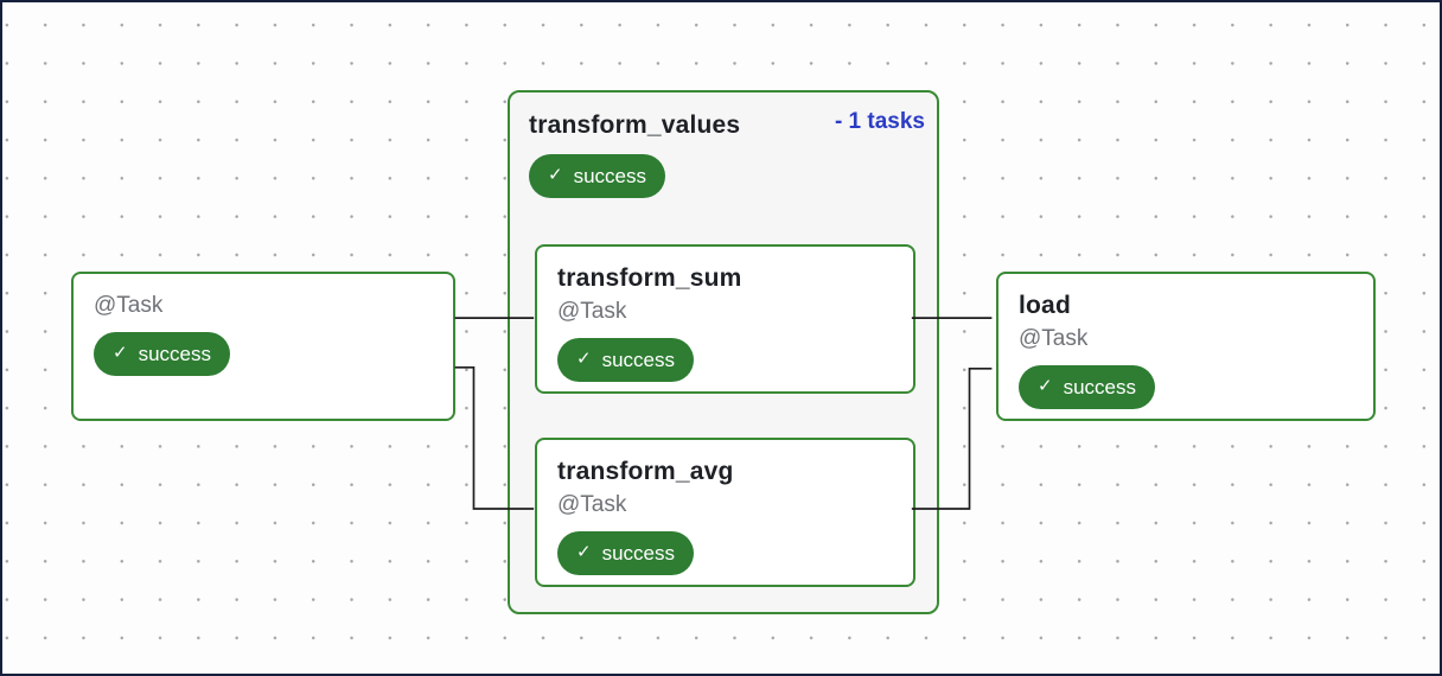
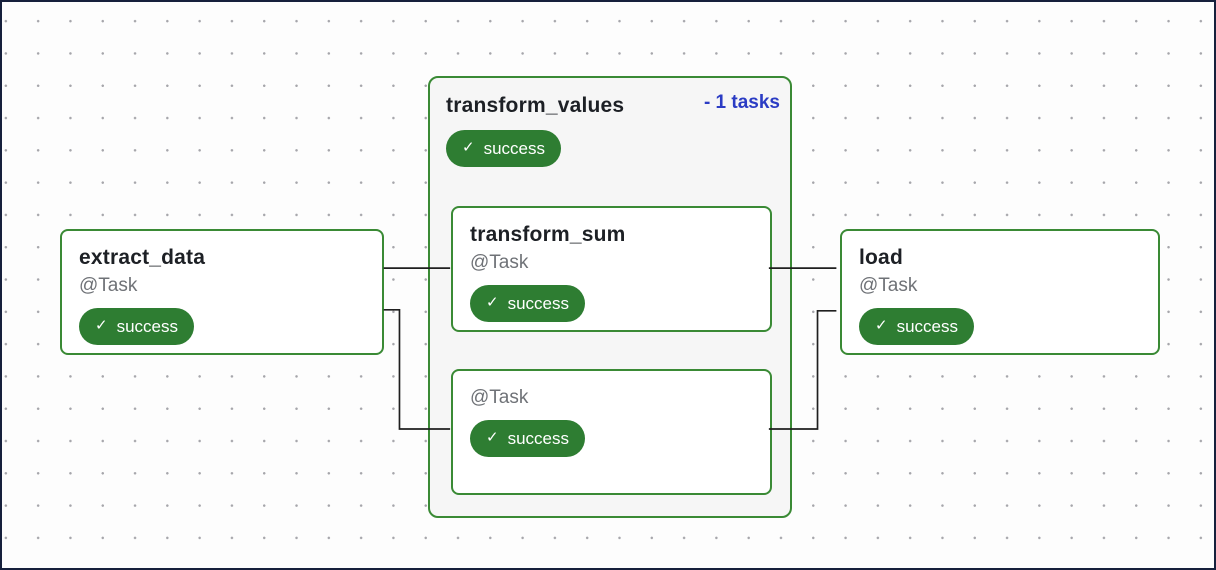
  transform_values
  - 1 tasks
  ✓
  success
+ extract_data
  @Task
  ✓
  success
  transform_sum
  @Task
  ✓
  success
- transform_avg
  @Task
  ✓
  success
  load
  @Task
  ✓
  success
